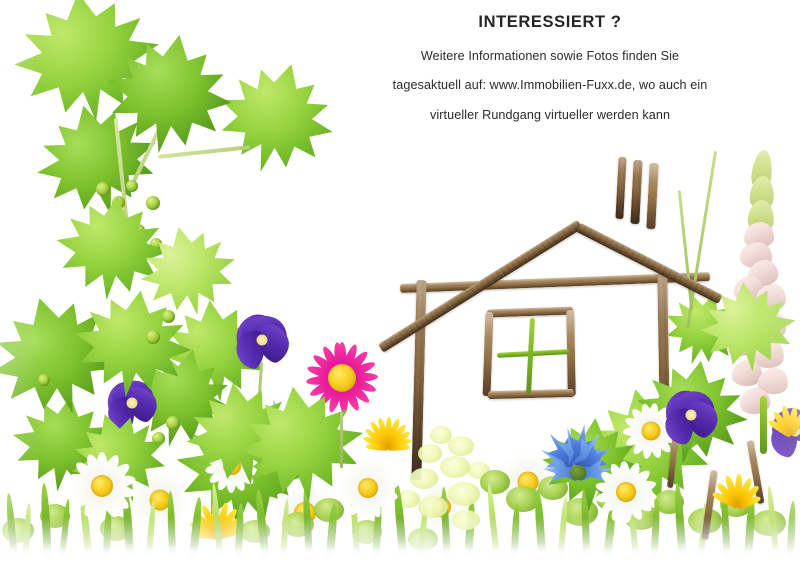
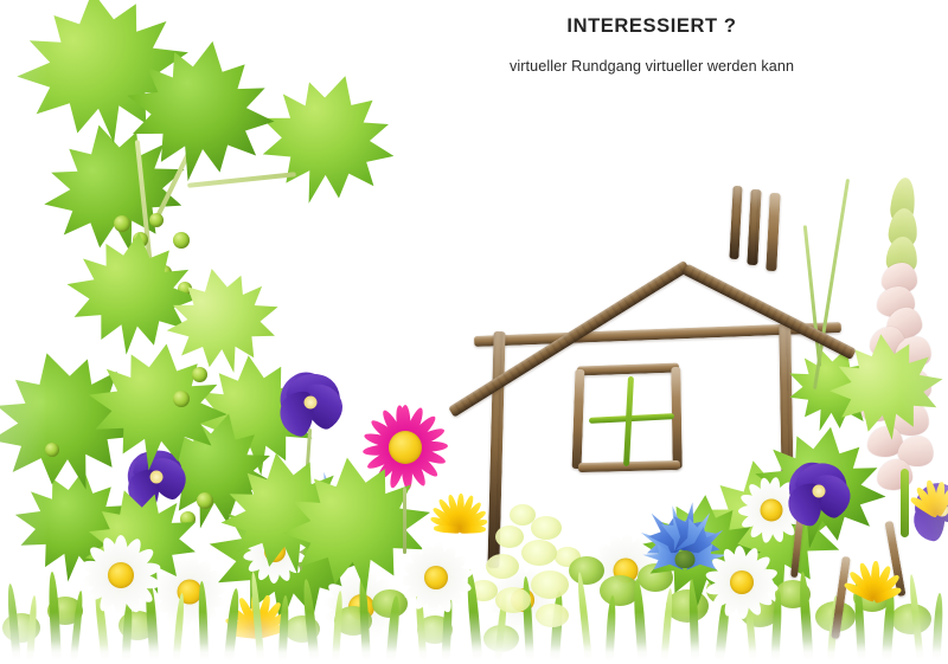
  INTERESSIERT ?
- Weitere Informationen sowie Fotos finden Sie
- tagesaktuell auf: www.Immobilien-Fuxx.de, wo auch ein
  virtueller Rundgang virtueller werden kann
